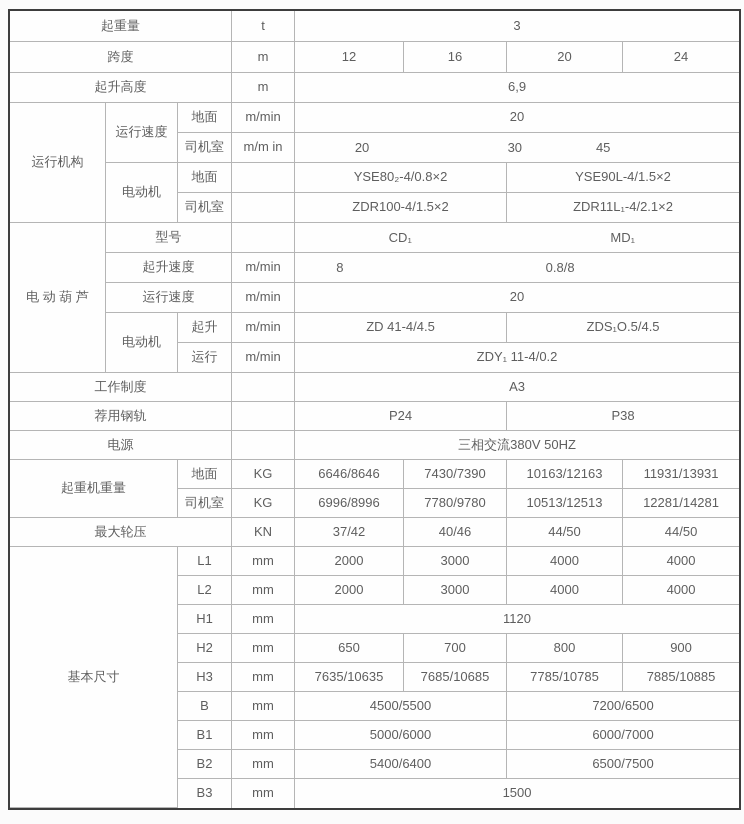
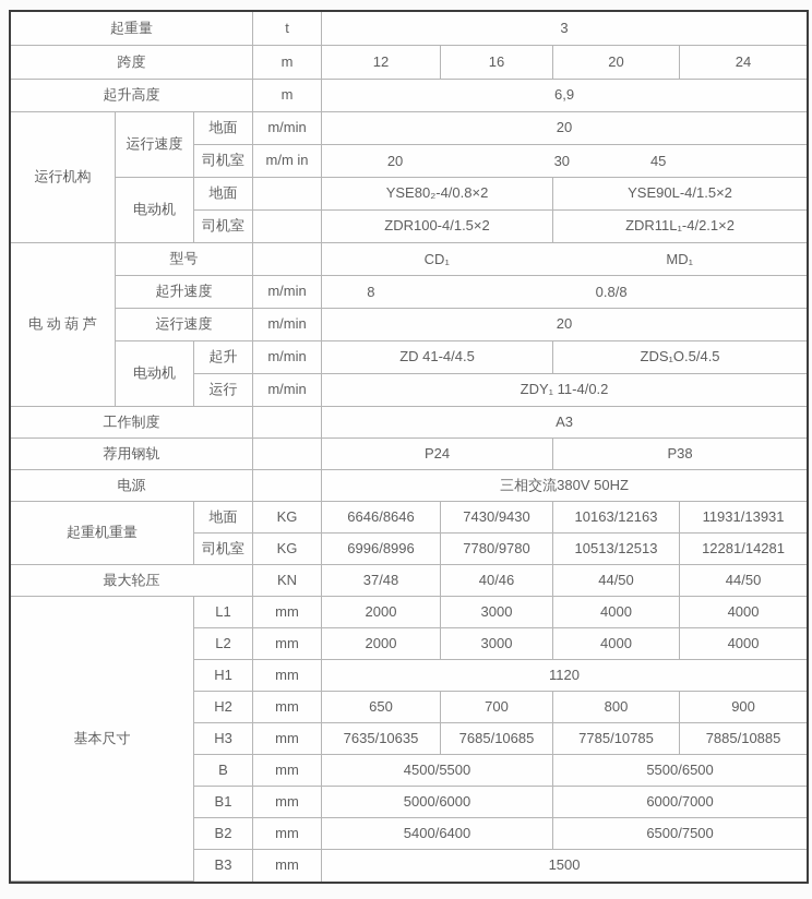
  起重量	t	3
  跨度	m	12	16	20	24
  起升高度	m	6,9
  运行机构	运行速度	地面	m/min	20
  司机室	m/m in	20 30 45
  电动机	地面		YSE80₂-4/0.8×2	YSE90L-4/1.5×2
  司机室		ZDR100-4/1.5×2	ZDR11L₁-4/2.1×2
  电 动 葫 芦	型号		CD₁ MD₁
  起升速度	m/min	8 0.8/8
  运行速度	m/min	20
  电动机	起升	m/min	ZD 41-4/4.5	ZDS₁O.5/4.5
  运行	m/min	ZDY₁ 11-4/0.2
  工作制度		A3
  荐用钢轨		P24	P38
  电源		三相交流380V 50HZ
- 起重机重量	地面	KG	6646/8646	7430/7390	10163/12163	11931/13931
+ 起重机重量	地面	KG	6646/8646	7430/9430	10163/12163	11931/13931
  司机室	KG	6996/8996	7780/9780	10513/12513	12281/14281
- 最大轮压	KN	37/42	40/46	44/50	44/50
+ 最大轮压	KN	37/48	40/46	44/50	44/50
  基本尺寸	L1	mm	2000	3000	4000	4000
  L2	mm	2000	3000	4000	4000
  H1	mm	1120
  H2	mm	650	700	800	900
  H3	mm	7635/10635	7685/10685	7785/10785	7885/10885
- B	mm	4500/5500	7200/6500
+ B	mm	4500/5500	5500/6500
  B1	mm	5000/6000	6000/7000
  B2	mm	5400/6400	6500/7500
  B3	mm	1500
